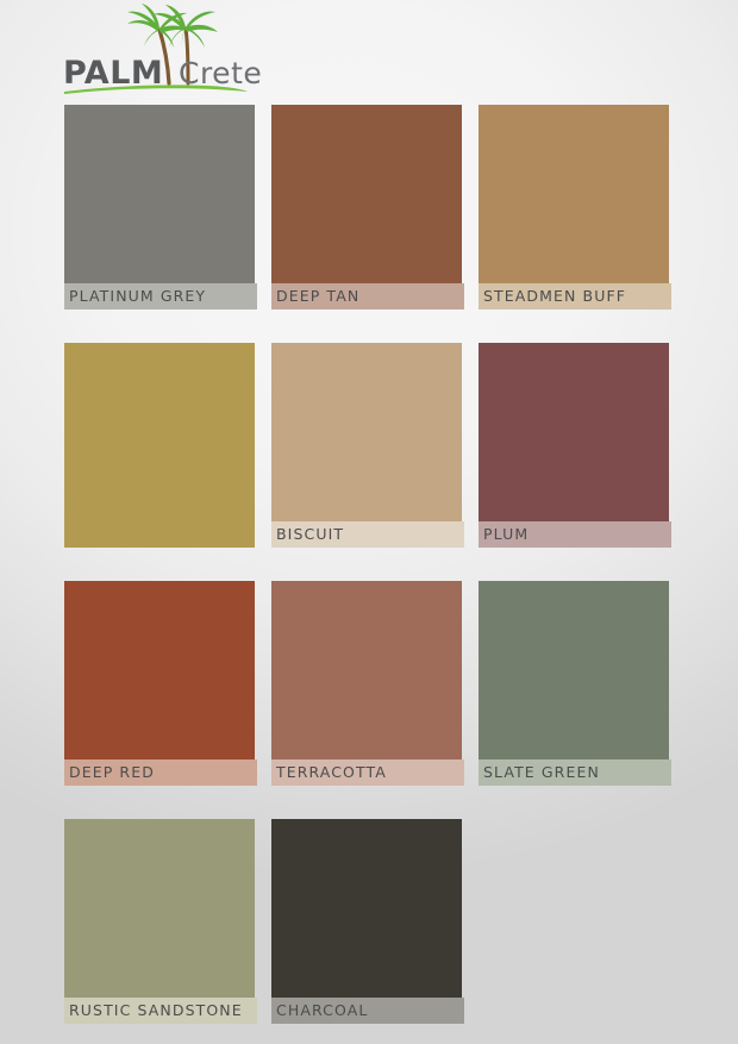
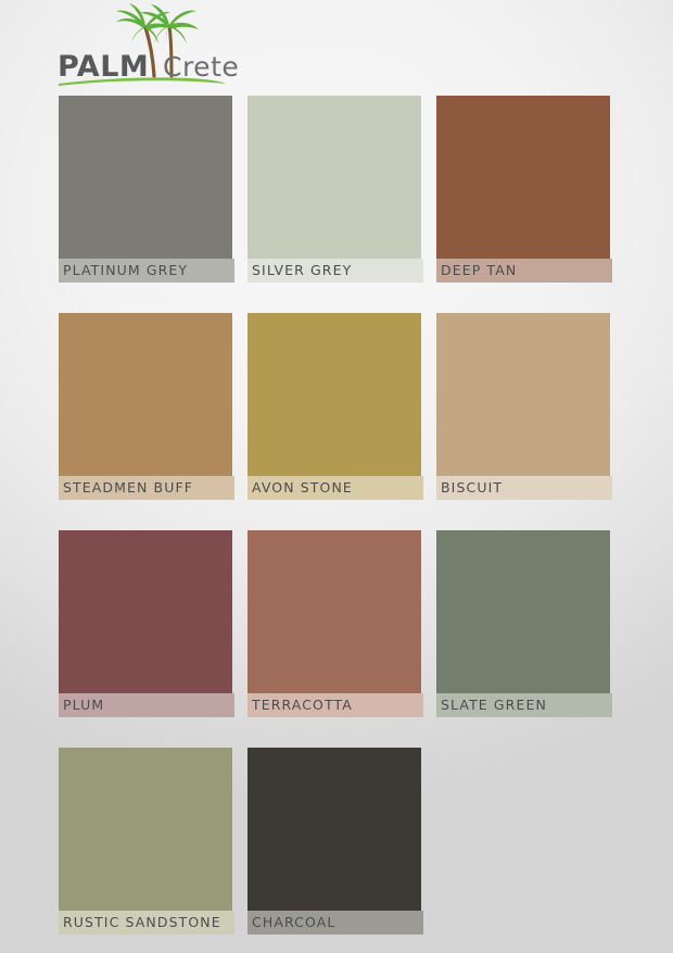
  PALM
  Crete
  PLATINUM GREY
+ SILVER GREY
  DEEP TAN
  STEADMEN BUFF
+ AVON STONE
  BISCUIT
  PLUM
- DEEP RED
  TERRACOTTA
  SLATE GREEN
  RUSTIC SANDSTONE
  CHARCOAL
